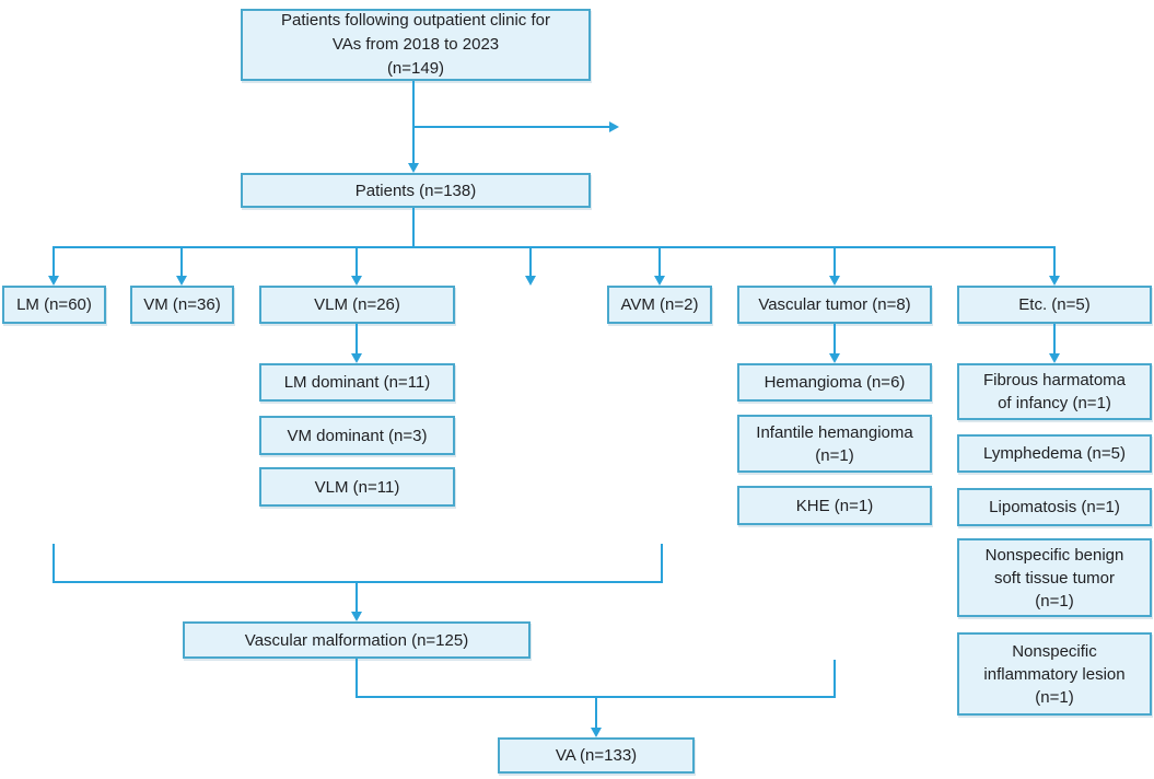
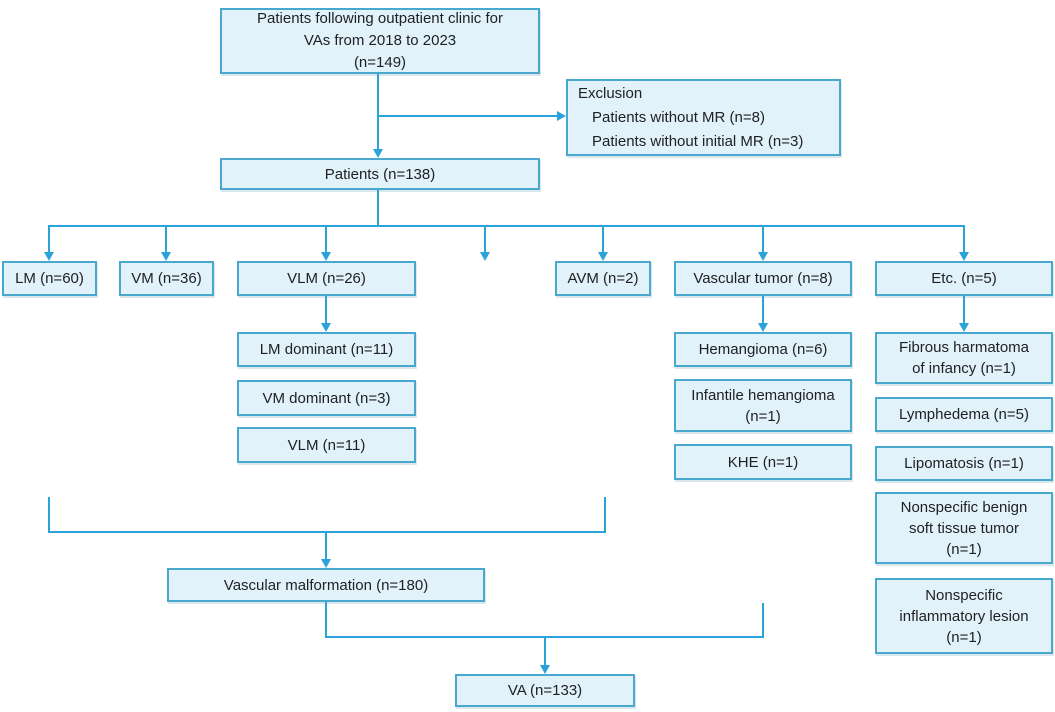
  Patients following outpatient clinic for
  VAs from 2018 to 2023
  (n=149)
+ Exclusion
+ Patients without MR (n=8)
+ Patients without initial MR (n=3)
  Patients (n=138)
  LM (n=60)
  VM (n=36)
  VLM (n=26)
  AVM (n=2)
  Vascular tumor (n=8)
  Etc. (n=5)
  LM dominant (n=11)
  VM dominant (n=3)
  VLM (n=11)
  Hemangioma (n=6)
  Infantile hemangioma
  (n=1)
  KHE (n=1)
  Fibrous harmatoma
  of infancy (n=1)
  Lymphedema (n=5)
  Lipomatosis (n=1)
  Nonspecific benign
  soft tissue tumor
  (n=1)
  Nonspecific
  inflammatory lesion
  (n=1)
- Vascular malformation (n=125)
+ Vascular malformation (n=180)
  VA (n=133)
